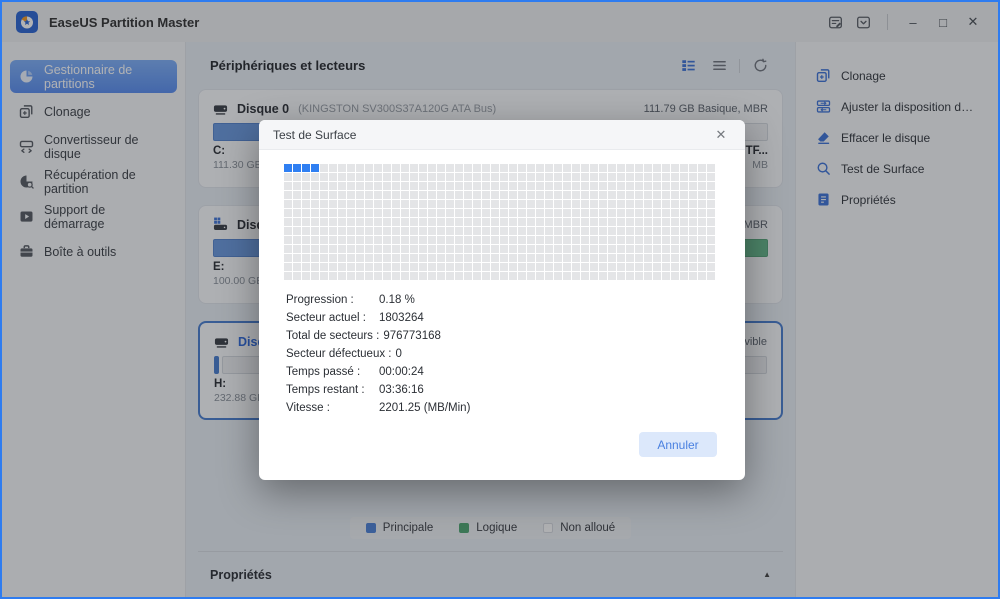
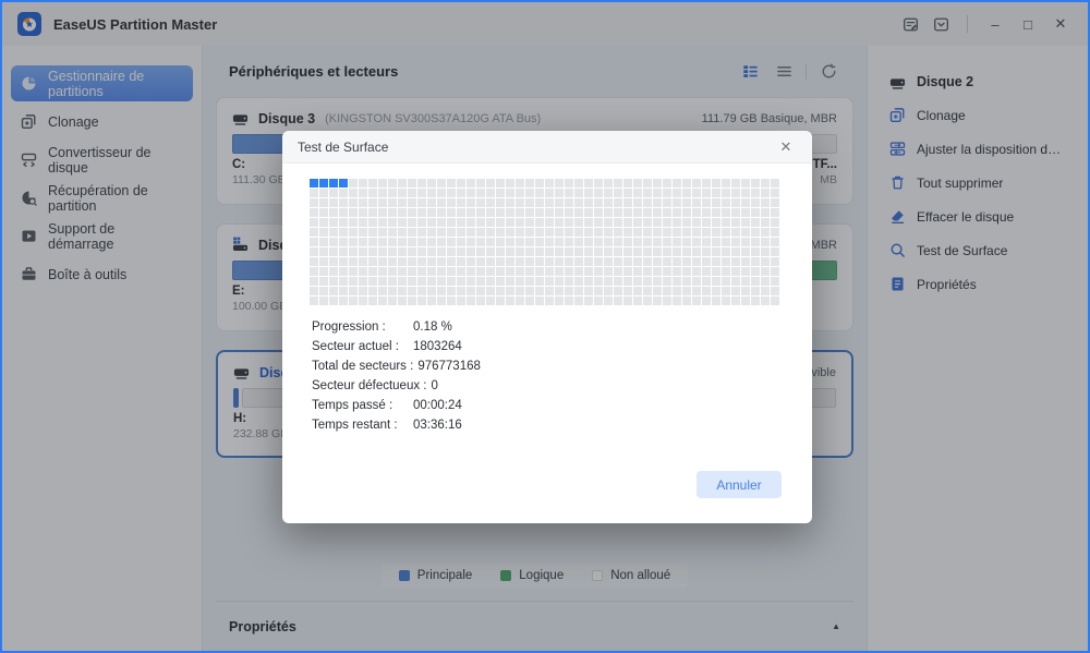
  EaseUS Partition Master
  –
  □
  ✕
  Gestionnaire de partitions
  Clonage
  Convertisseur de disque
  Récupération de partition
  Support de démarrage
  Boîte à outils
  Périphériques et lecteurs
- Disque 0
+ Disque 3
  (KINGSTON SV300S37A120G ATA Bus)
  111.79 GB Basique, MBR
  C:
  111.30 G
  TF...
  MB
  E:
  100.00 G
  H:
  232.88 G
  Principale
  Logique
  Non alloué
  Propriétés
  ▲
+ Disque 2
  Clonage
  Ajuster la disposition du d
+ Tout supprimer
  Effacer le disque
  Test de Surface
  Propriétés
  Test de Surface
  ✕
  Progression :
  0.18 %
  Secteur actuel :
  1803264
  Total de secteurs :
  976773168
  Secteur défectueux :
  0
  Temps passé :
  00:00:24
  Temps restant :
  03:36:16
- Vitesse :
- 2201.25 (MB/Min)
  Annuler
